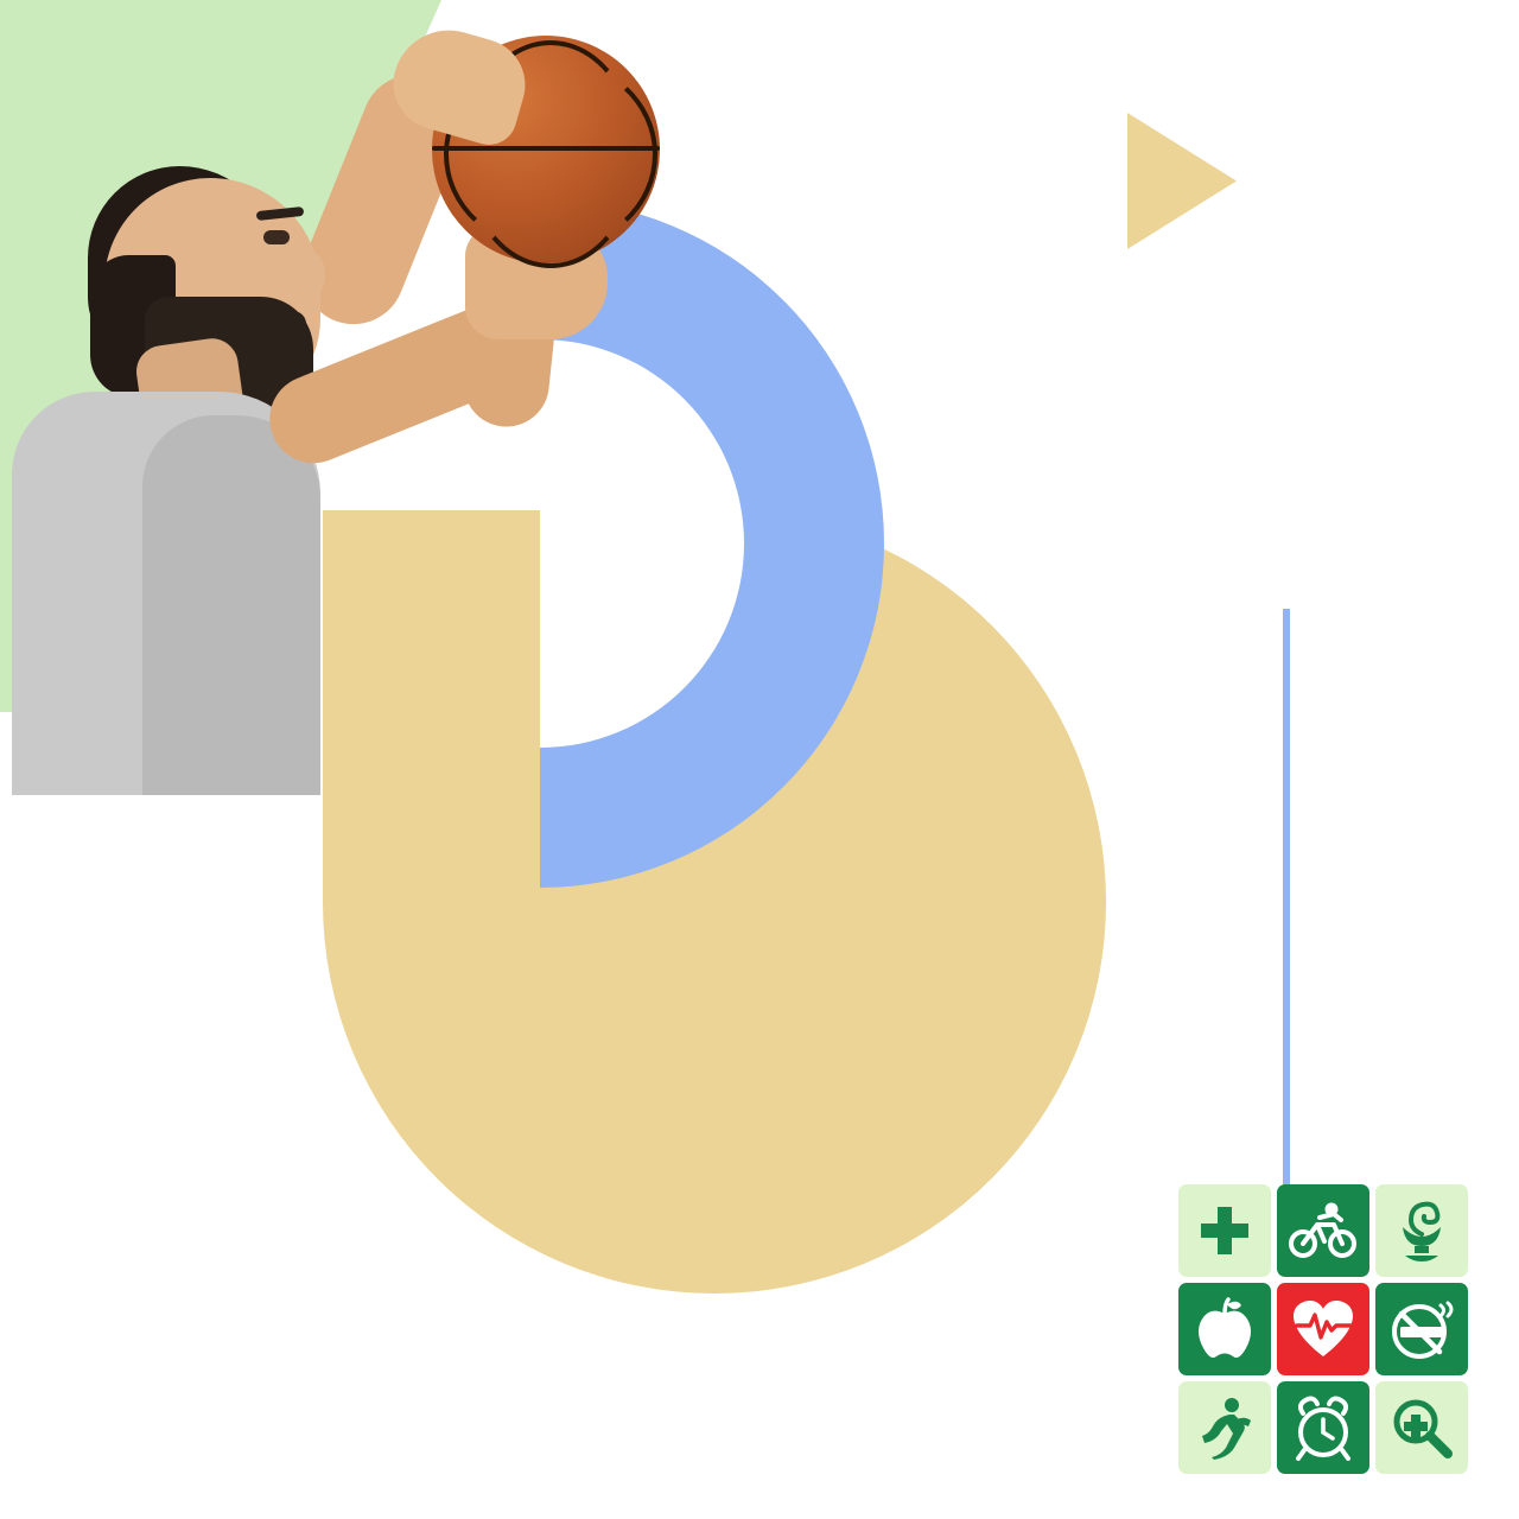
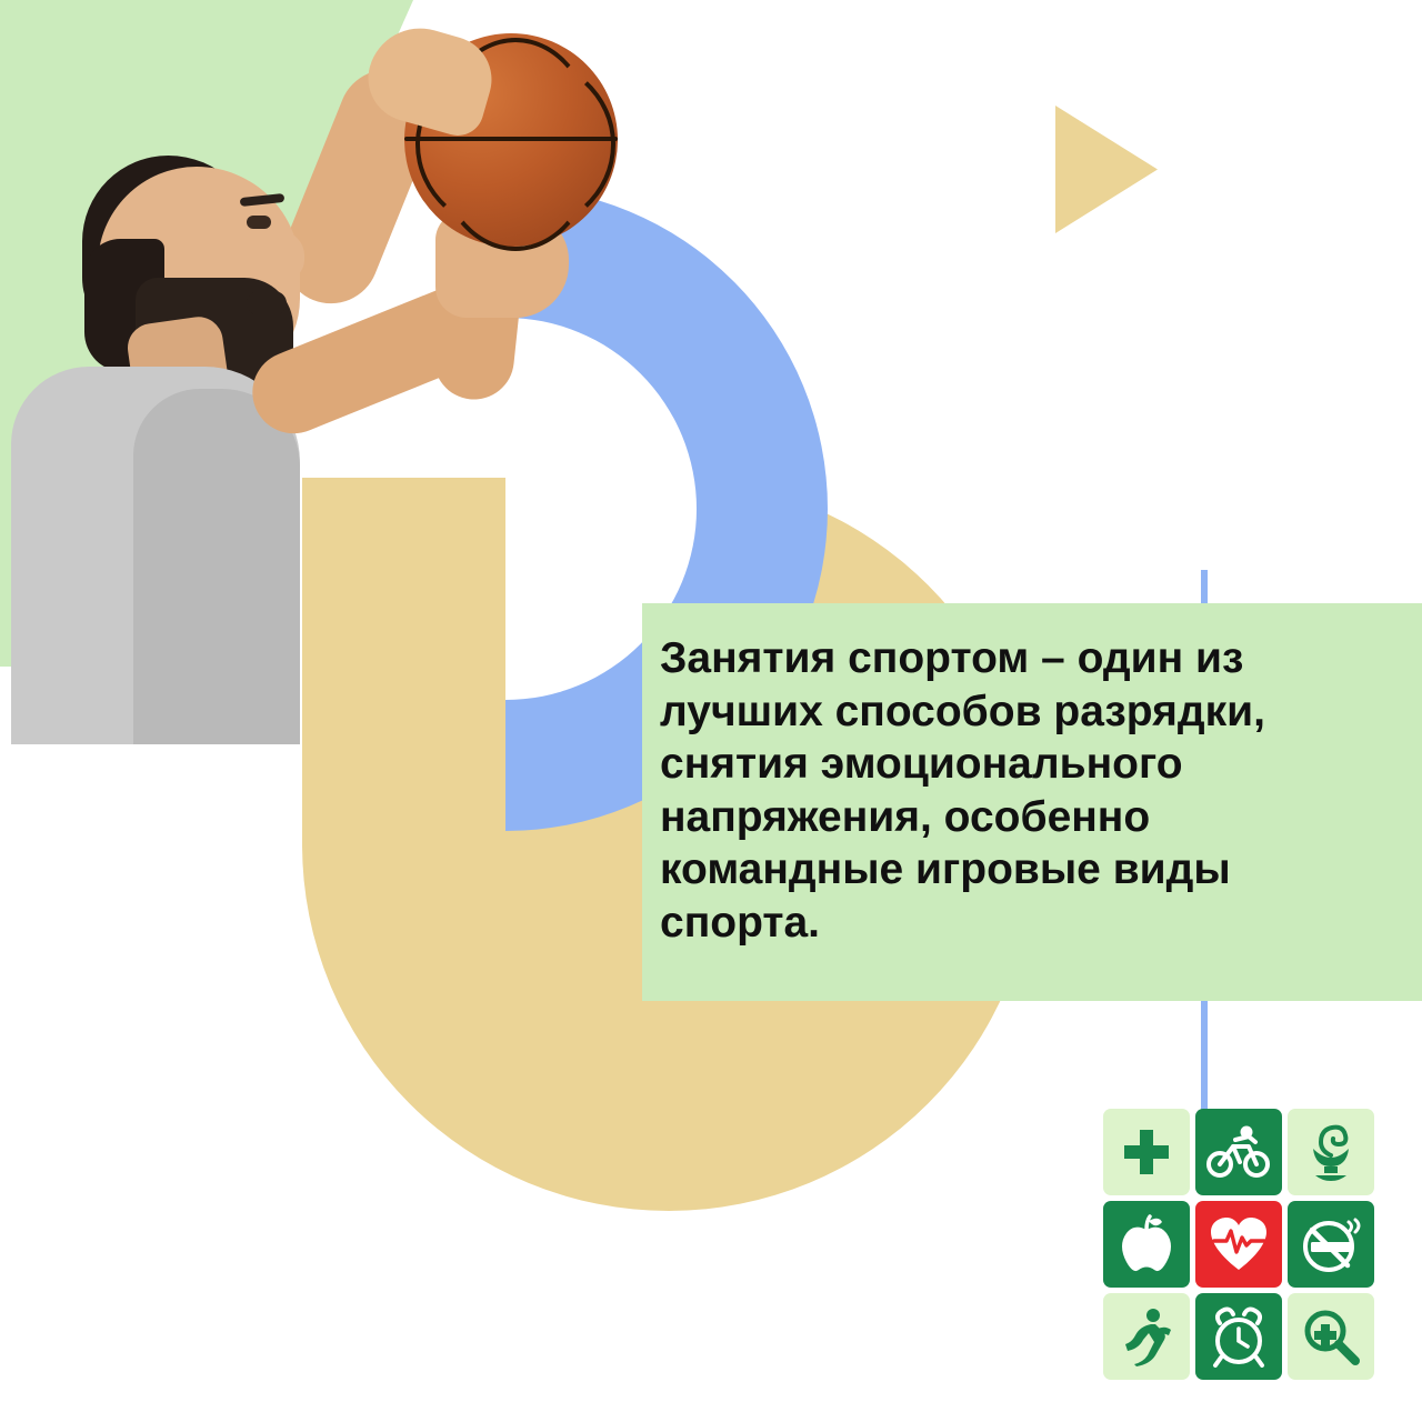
+ Занятия спортом – один из лучших способов разрядки, снятия эмоционального напряжения, особенно командные игровые виды спорта.
